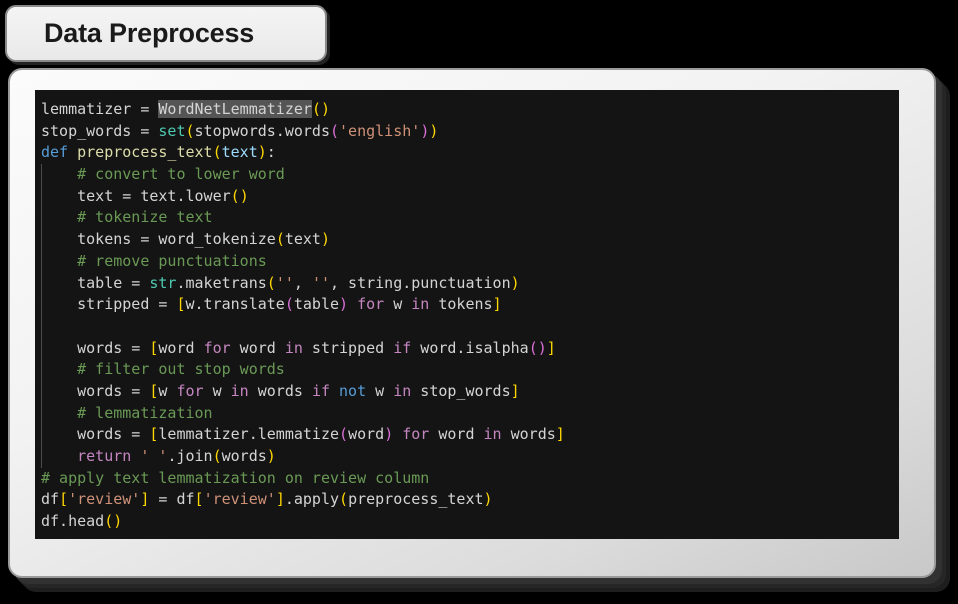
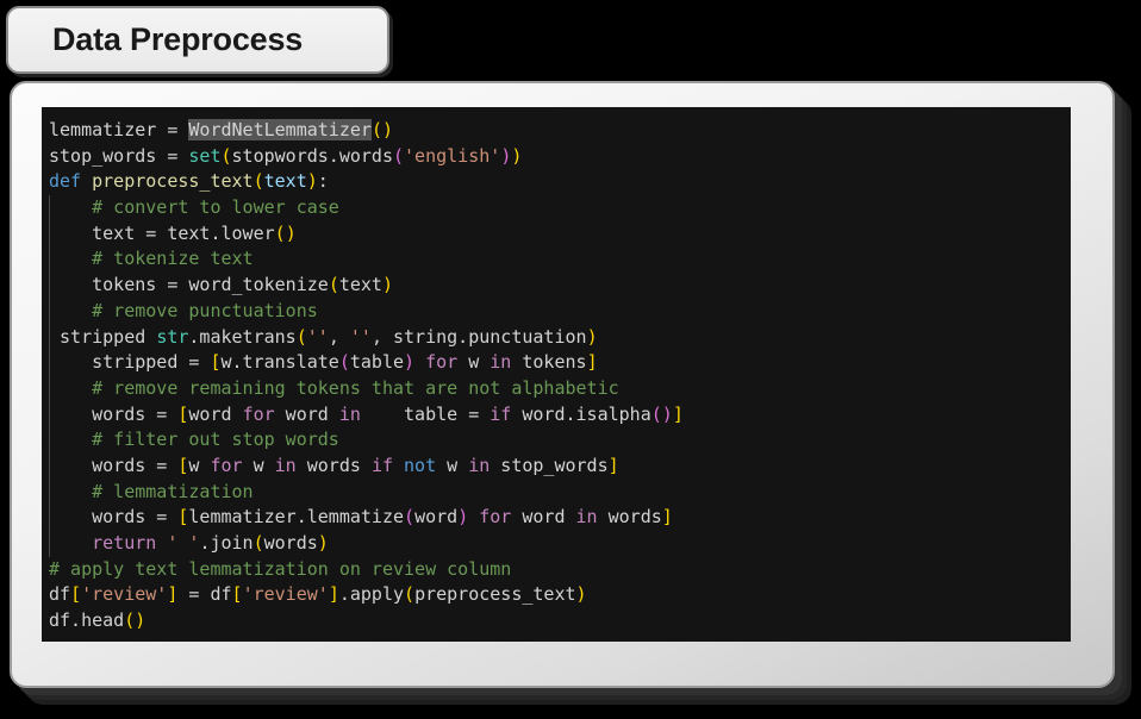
  Data Preprocess
  lemmatizer = WordNetLemmatizer()
  stop_words = set(stopwords.words('english'))
  def preprocess_text(text):
- # convert to lower word
+ # convert to lower case
  text = text.lower()
  # tokenize text
  tokens = word_tokenize(text)
  # remove punctuations
- table = str.maketrans('', '', string.punctuation)
+ stripped str.maketrans('', '', string.punctuation)
  stripped = [w.translate(table) for w in tokens]
+ # remove remaining tokens that are not alphabetic
- words = [word for word in stripped if word.isalpha()]
+ words = [word for word in table = if word.isalpha()]
  # filter out stop words
  words = [w for w in words if not w in stop_words]
  # lemmatization
  words = [lemmatizer.lemmatize(word) for word in words]
  return ' '.join(words)
  # apply text lemmatization on review column
  df['review'] = df['review'].apply(preprocess_text)
  df.head()
